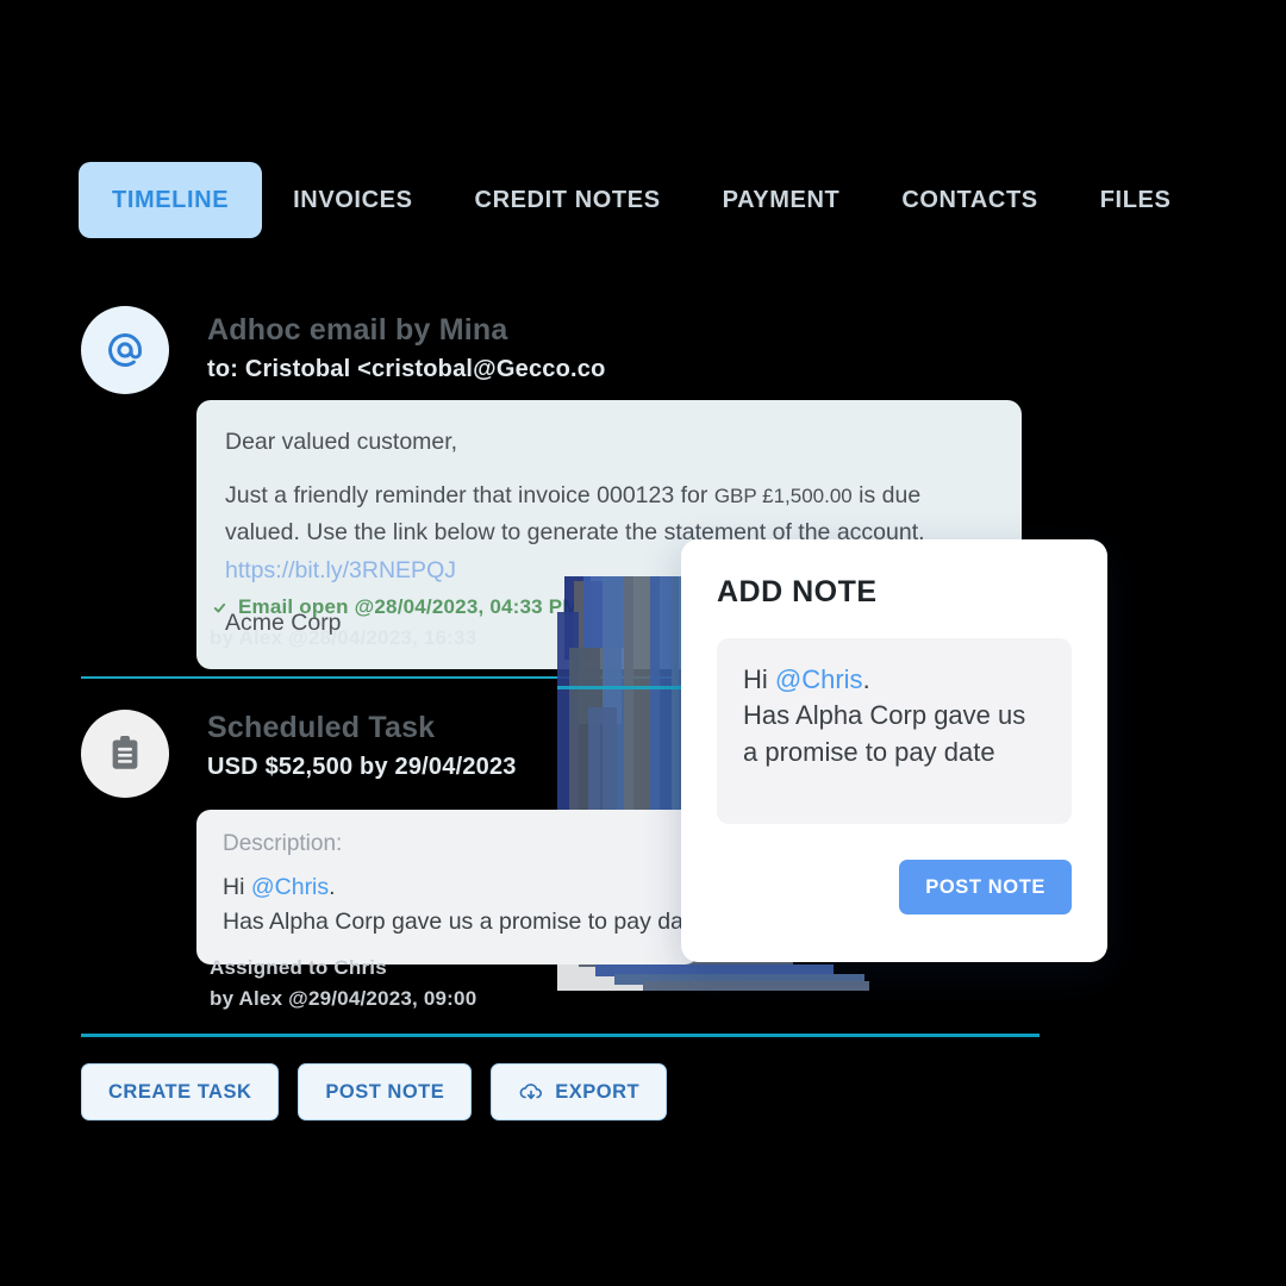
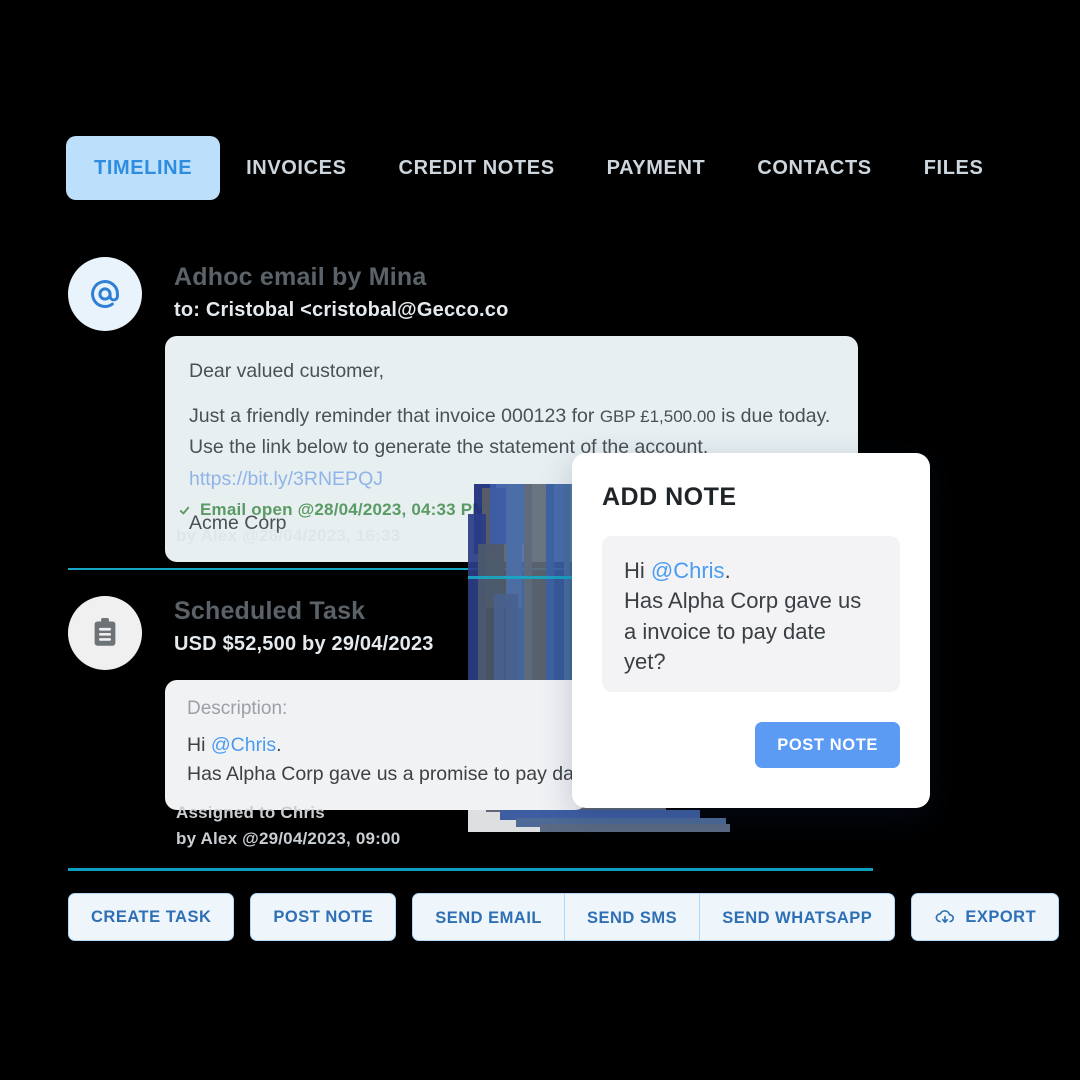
  TIMELINE
  INVOICES
  CREDIT NOTES
  PAYMENT
  CONTACTS
  FILES
  Adhoc email by Mina
  to: Cristobal <cristobal@Gecco.co
  Dear valued customer,
- Just a friendly reminder that invoice 000123 for GBP £1,500.00 is due valued. Use the link below to generate the statement of the account. https://bit.ly/3RNEPQJ
+ Just a friendly reminder that invoice 000123 for GBP £1,500.00 is due today. Use the link below to generate the statement of the account. https://bit.ly/3RNEPQJ
  Acme Corp
  Email open @28/04/2023, 04:33 P
  by Alex @28/04/2023, 16:33
  Scheduled Task
  USD $52,500 by 29/04/2023
  Description:
  Hi @Chris.
  Has Alpha Corp gave us a promise to pay da
  Assigned to Chris
  by Alex @29/04/2023, 09:00
  CREATE TASK
  POST NOTE
+ SEND EMAIL
+ SEND SMS
+ SEND WHATSAPP
  EXPORT
  ADD NOTE
  Hi @Chris.
  Has Alpha Corp gave us
- a promise to pay date
+ a invoice to pay date
+ yet?
  POST NOTE
